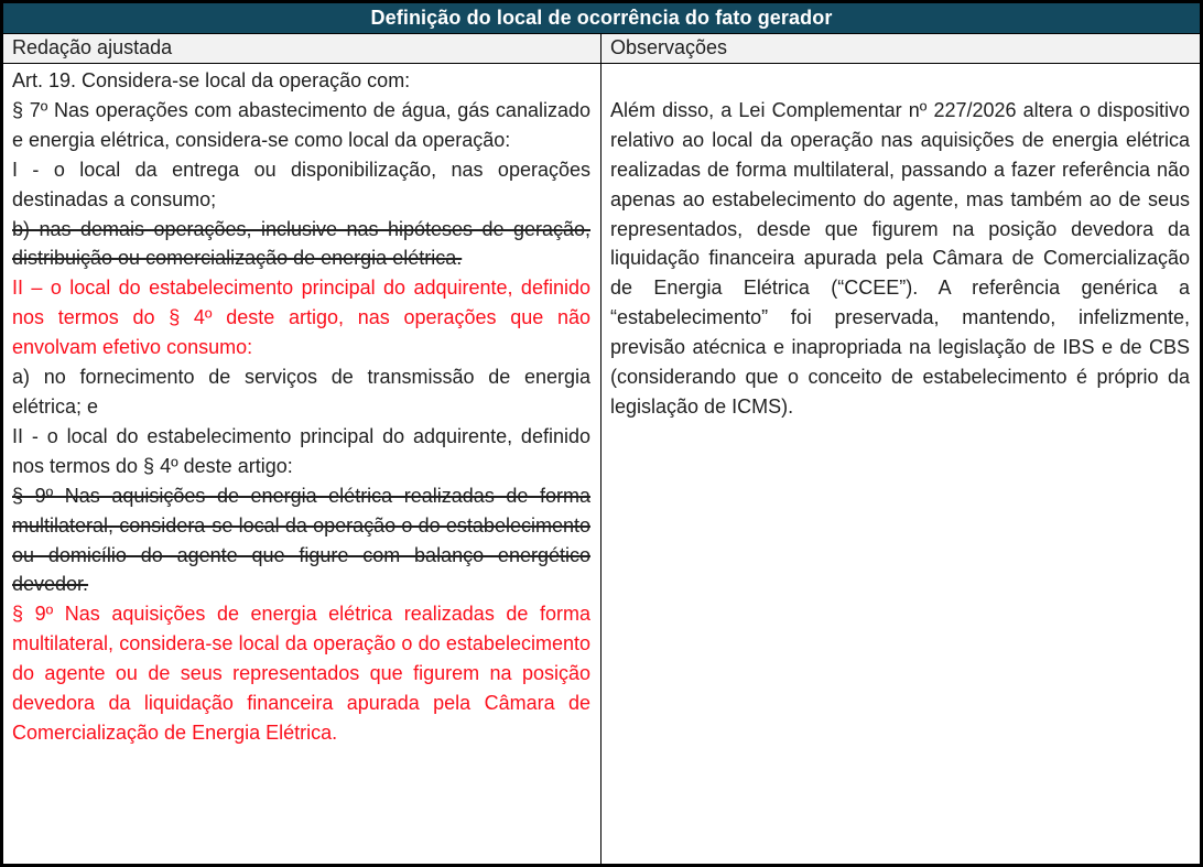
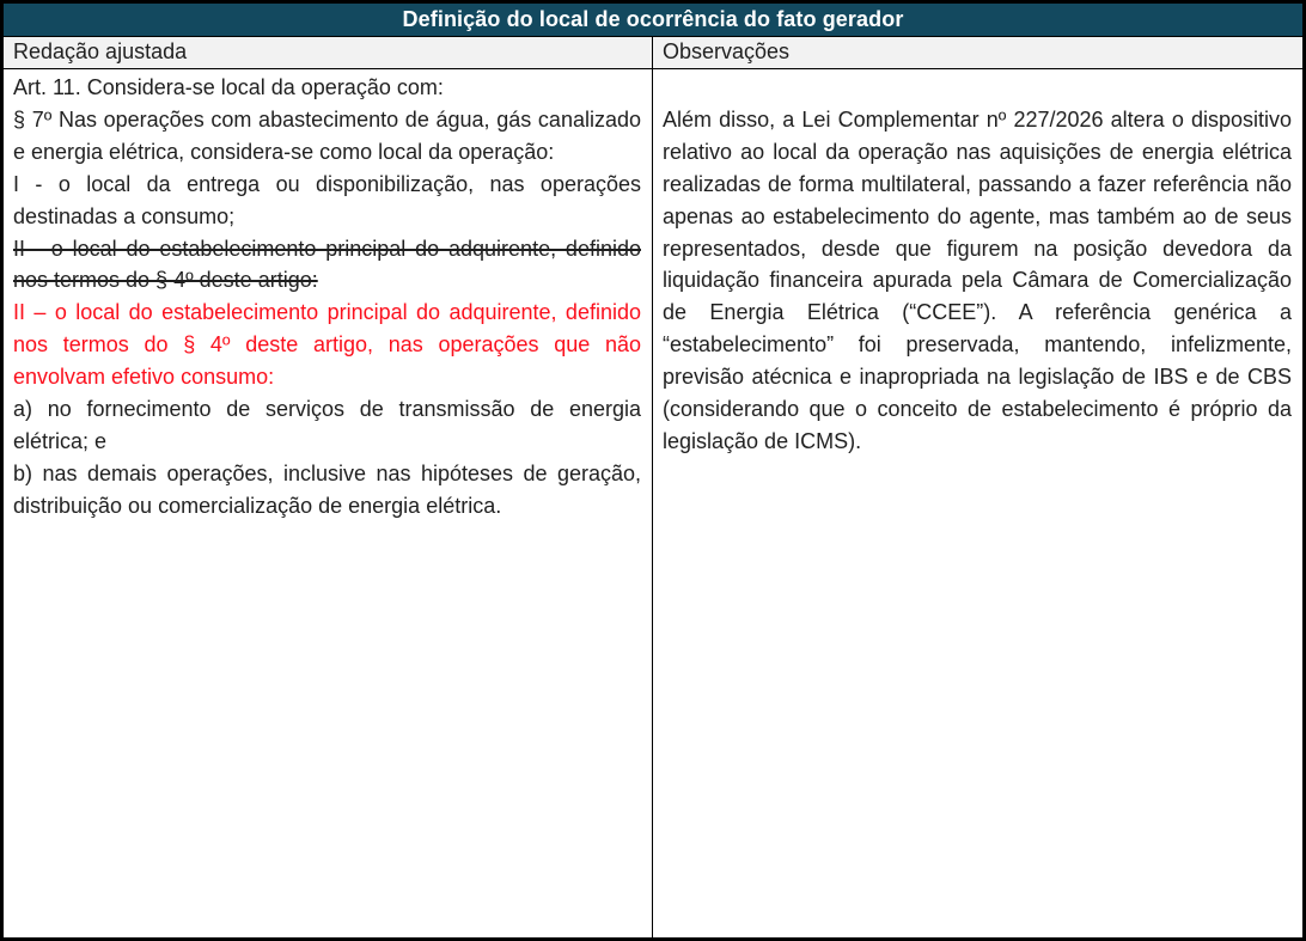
  Definição do local de ocorrência do fato gerador
  Redação ajustada
  Observações
- Art. 19. Considera-se local da operação com:
+ Art. 11. Considera-se local da operação com:
  § 7º Nas operações com abastecimento de água, gás canalizado e energia elétrica, considera-se como local da operação:
  I - o local da entrega ou disponibilização, nas operações destinadas a consumo;
- b) nas demais operações, inclusive nas hipóteses de geração, distribuição ou comercialização de energia elétrica.
+ II - o local do estabelecimento principal do adquirente, definido nos termos do § 4º deste artigo:
  II – o local do estabelecimento principal do adquirente, definido nos termos do § 4º deste artigo, nas operações que não envolvam efetivo consumo:
  a) no fornecimento de serviços de transmissão de energia elétrica; e
- II - o local do estabelecimento principal do adquirente, definido nos termos do § 4º deste artigo:
+ b) nas demais operações, inclusive nas hipóteses de geração, distribuição ou comercialização de energia elétrica.
- § 9º Nas aquisições de energia elétrica realizadas de forma multilateral, considera-se local da operação o do estabelecimento ou domicílio do agente que figure com balanço energético devedor.
- § 9º Nas aquisições de energia elétrica realizadas de forma multilateral, considera-se local da operação o do estabelecimento do agente ou de seus representados que figurem na posição devedora da liquidação financeira apurada pela Câmara de Comercialização de Energia Elétrica.
  Além disso, a Lei Complementar nº 227/2026 altera o dispositivo relativo ao local da operação nas aquisições de energia elétrica realizadas de forma multilateral, passando a fazer referência não apenas ao estabelecimento do agente, mas também ao de seus representados, desde que figurem na posição devedora da liquidação financeira apurada pela Câmara de Comercialização de Energia Elétrica (“CCEE”). A referência genérica a “estabelecimento” foi preservada, mantendo, infelizmente, previsão atécnica e inapropriada na legislação de IBS e de CBS (considerando que o conceito de estabelecimento é próprio da legislação de ICMS).
